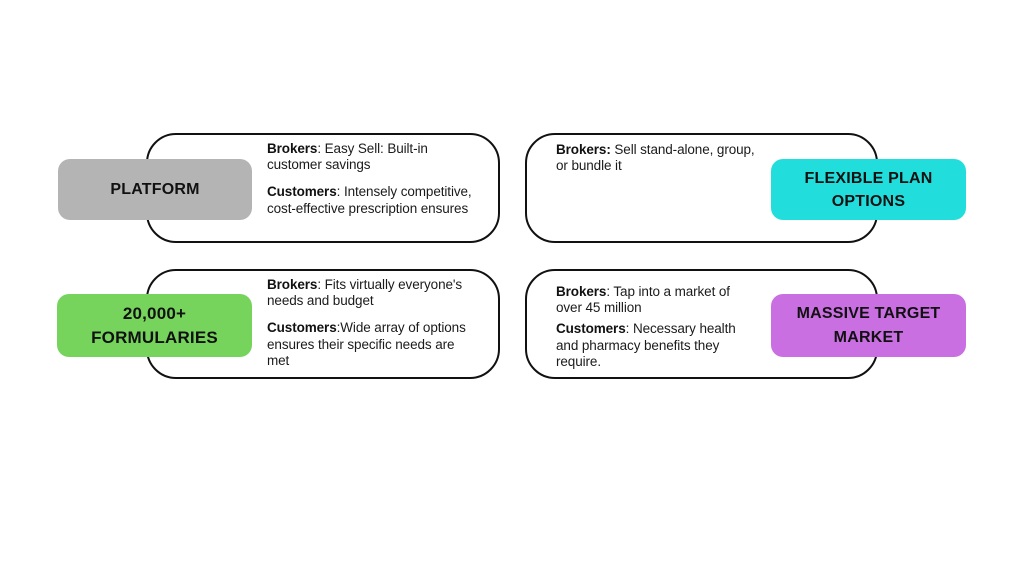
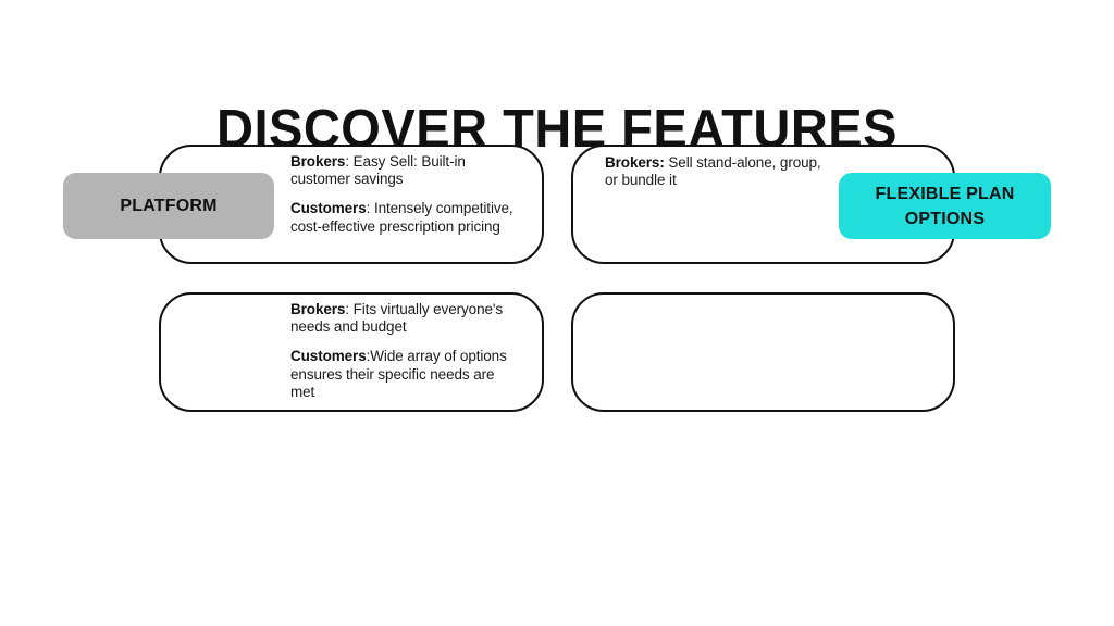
+ DISCOVER THE FEATURES
  Brokers: Easy Sell: Built-in customer savings
- Customers: Intensely competitive, cost-effective prescription ensures
+ Customers: Intensely competitive, cost-effective prescription pricing
  PLATFORM
  Brokers: Sell stand-alone, group, or bundle it
  FLEXIBLE PLAN
  OPTIONS
  Brokers: Fits virtually everyone's needs and budget
  Customers:Wide array of options ensures their specific needs are met
- 20,000+
- FORMULARIES
- Brokers: Tap into a market of over 45 million
- Customers: Necessary health and pharmacy benefits they require.
- MASSIVE TARGET
- MARKET
